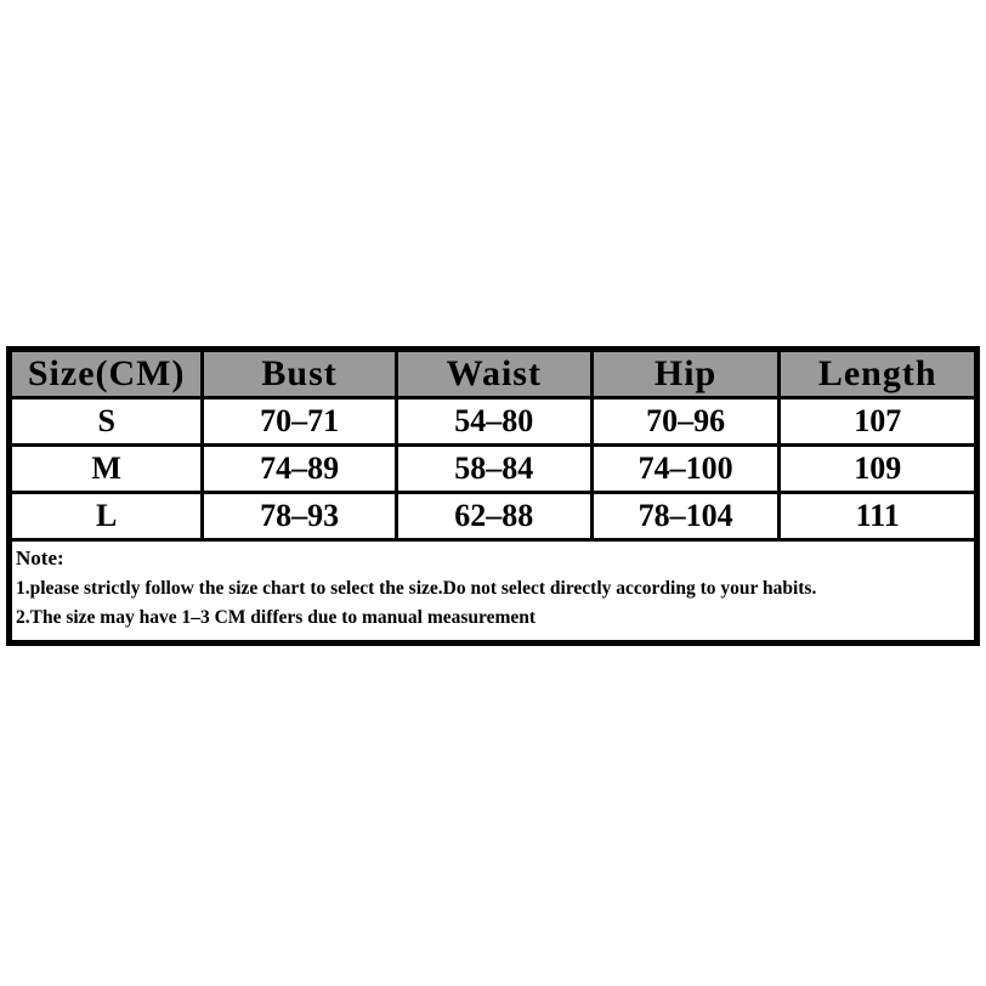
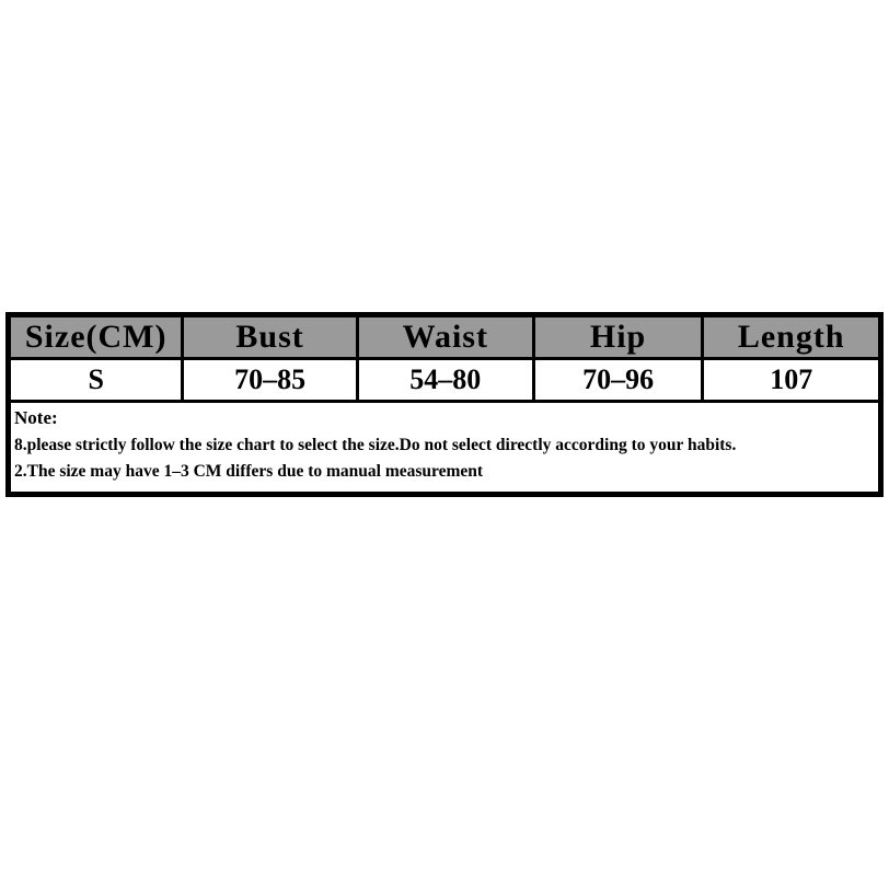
  Size(CM)	Bust	Waist	Hip	Length
- S	70–71	54–80	70–96	107
+ S	70–85	54–80	70–96	107
- M	74–89	58–84	74–100	109
- L	78–93	62–88	78–104	111
- Note: 1.please strictly follow the size chart to select the size.Do not select directly according to your habits. 2.The size may have 1–3 CM differs due to manual measurement
+ Note: 8.please strictly follow the size chart to select the size.Do not select directly according to your habits. 2.The size may have 1–3 CM differs due to manual measurement
